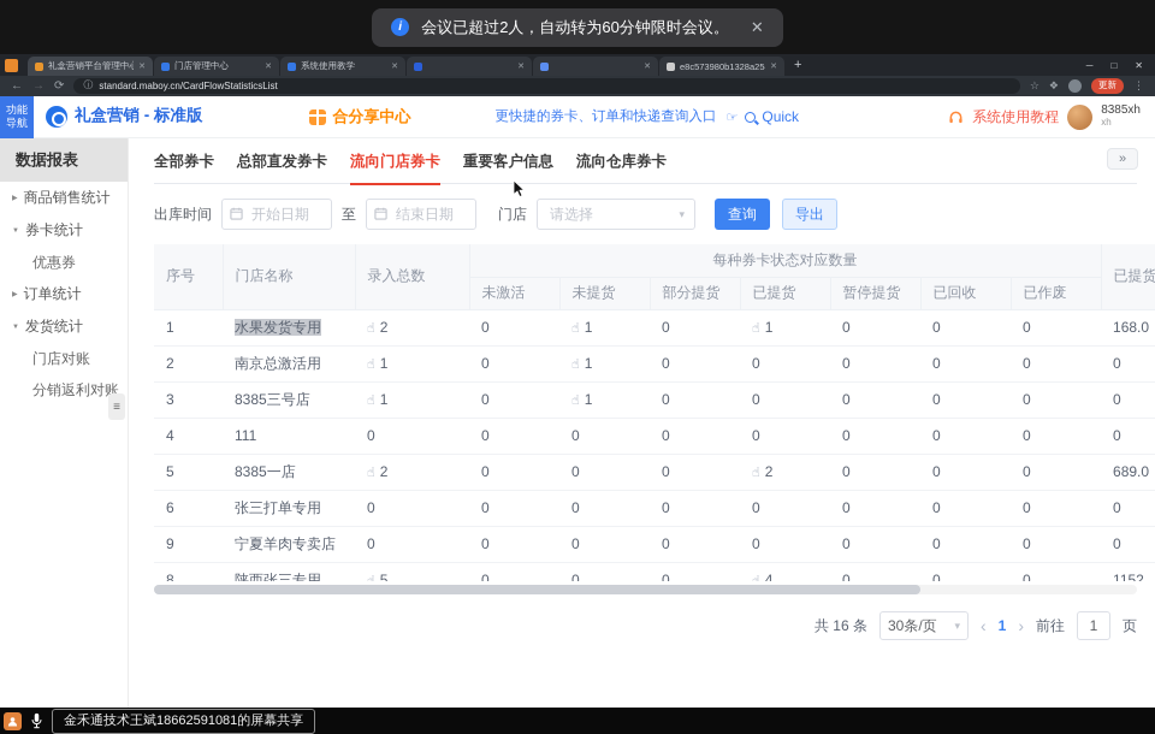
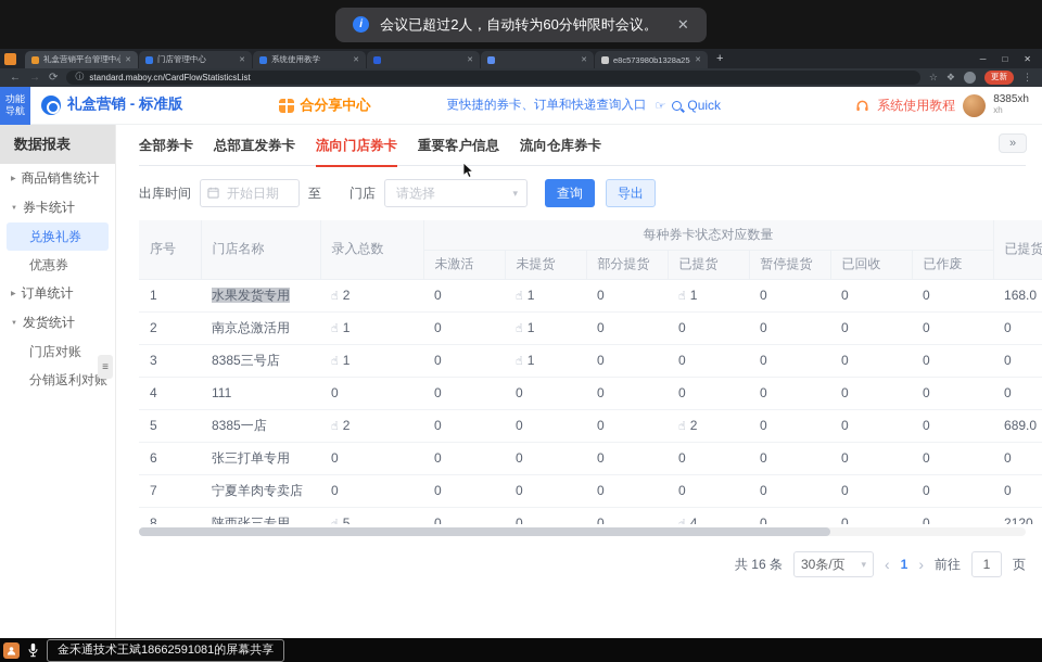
  i
  会议已超过2人，自动转为60分钟限时会议。
  ✕
  礼盒营销平台管理中
  门店管理中心
  系统使用教学
  e8c573980b1328a25
  +
  ─
  □
  ✕
  ←
  →
  ⟳
  ⓘ
  standard.maboy.cn/CardFlowStatisticsList
  ☆
  ❖
  更新
  ⋮
  功能
  导航
  礼盒营销 - 标准版
  合分享中心
  更快捷的券卡、订单和快递查询入口
  ☞
  Quick
  系统使用教程
  8385xh
  xh
  数据报表
  商品销售统计
  券卡统计
+ 兑换礼券
  优惠券
  订单统计
  发货统计
  门店对账
  分销返利对账
  ≡
  »
  全部券卡 总部直发券卡 流向门店券卡 重要客户信息 流向仓库券卡
  出库时间
  开始日期
  至
- 结束日期
  门店
  请选择
  ▾
  查询
  导出
  序号	门店名称	录入总数	每种券卡状态对应数量	已提货
  未激活	未提货	部分提货	已提货	暂停提货	已回收	已作废
  1	水果发货专用	☝ 2	0	☝ 1	0	☝ 1	0	0	0	168.0
  2	南京总激活用	☝ 1	0	☝ 1	0	0	0	0	0	0
  3	8385三号店	☝ 1	0	☝ 1	0	0	0	0	0	0
  4	111	0	0	0	0	0	0	0	0	0
  5	8385一店	☝ 2	0	0	0	☝ 2	0	0	0	689.0
  6	张三打单专用	0	0	0	0	0	0	0	0	0
- 9	宁夏羊肉专卖店	0	0	0	0	0	0	0	0	0
+ 7	宁夏羊肉专卖店	0	0	0	0	0	0	0	0	0
- 8	陕西张三专用	5	0	0	0	4	0	0	0	1152
+ 8	陕西张三专用	5	0	0	0	4	0	0	0	2120
  共 16 条
  30条/页
  ▾
  ‹
  1
  ›
  前往
  1
  页
  金禾通技术王斌18662591081的屏幕共享
